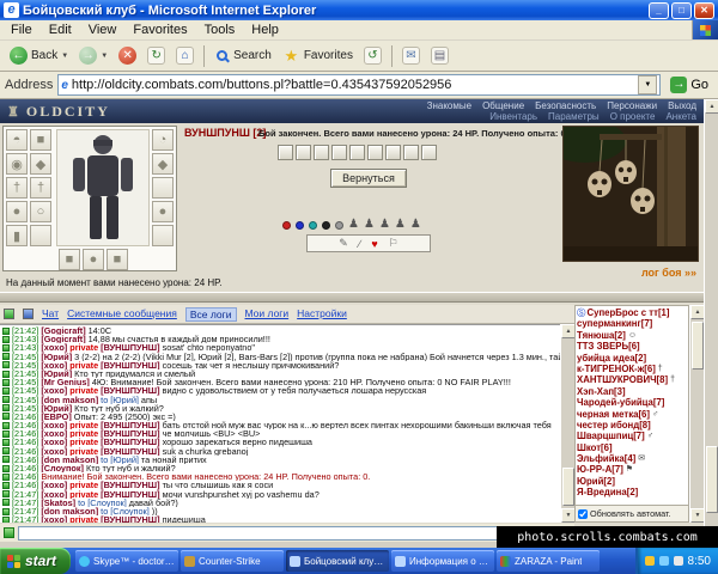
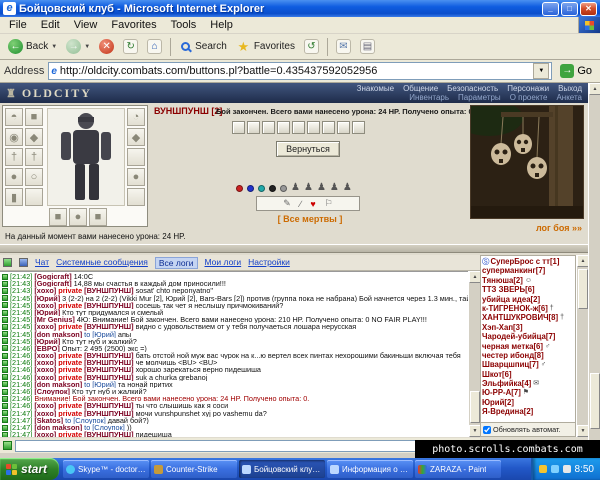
  e
  Бойцовский клуб - Microsoft Internet Explorer
  _
  □
  ✕
  File
  Edit
  View
  Favorites
  Tools
  Help
  ←
  Back
  →
  ✕
  ↻
  ⌂
  Search
  ★
  Favorites
  ↺
  ✉
  ▤
  Address
  e
  http://oldcity.combats.com/buttons.pl?battle=0.435437592052956
  →
  Go
  ♜
  OLDCITY
  Знакомые Общение Безопасность Персонажи Выход
  Инвентарь Параметры О проекте Анкета
  ◓
  ◉
  †
  ●
  ▮
  ■
  ◆
  †
  ○
  ◔
  ◆
  ●
  ■
  ●
  ■
  ВУНШПУНШ [2]
  Бой закончен. Всего вами нанесено урона: 24 HP. Получено опыта:
  Вернуться
  ♟
  ♟
  ♟
  ♟
  ♟
  ✎
  ∕
  ♥
  ⚐
+ [ Все мертвы ]
  лог боя »»
  На данный момент вами нанесено урона: 24 HP.
  Чат
  Системные сообщения
  Все логи
  Мои логи
  Настройки
  [21:42]
  [Gogicraft]
  14:0C
  [21:43]
  [Gogicraft]
  14,88 мы счастья в каждый дом приносили!!!
  [21:43]
  [xoxo]
  private
  [ВУНШПУНШ]
  sosat' chto neponyatno"
  [21:45]
  [Юрий]
  3 (2-2) на 2 (2-2) (Vikki Mur [2], Юрий [2], Bars-Bars [2]) против (группа пока не набрана) Бой начнется через 1.3 мин., та
  [21:45]
  [xoxo]
  private
  [ВУНШПУНШ]
  сосешь так чет я неслышу причмокиваний?
  [21:45]
  [Юрий]
  Кто тут придумался и смелый
  [21:45]
  [Mr Genius]
  4Ю: Внимание! Бой закончен. Всего вами нанесено урона: 210 HP. Получено опыта: 0 NO FAIR PLAY!!!
  [21:45]
  [xoxo]
  private
  [ВУНШПУНШ]
  видно с удовольствием от у тебя получаеться лошара нерусская
  [21:45]
  [don makson]
  to [Юрий]
  апы
  [21:45]
  [Юрий]
  Кто тут нуб и жалкий?
  [21:46]
  [ЕВРО]
  Опыт: 2 495 (2500) экс =)
  [21:46]
  [xoxo]
  private
  [ВУНШПУНШ]
  бать отстой ной муж вас чурок на к...ю вертел всех пинтах нехорошими бакиньши включая тебя
  [21:46]
  [xoxo]
  private
  [ВУНШПУНШ]
  че молчишь <BU> <BU>
  [21:46]
  [xoxo]
  private
  [ВУНШПУНШ]
  хорошо зарекаться верно пидешиша
  [21:46]
  [xoxo]
  private
  [ВУНШПУНШ]
  suk a churka grebanoj
  [21:46]
  [don makson]
  to [Юрий]
  та нонай притих
  [21:46]
  [Слоупок]
  Кто тут нуб и жалкий?
  [21:46]
  Внимание! Бой закончен. Всего вами нанесено урона: 24 HP. Получено опыта: 0.
  [21:46]
  [xoxo]
  private
  [ВУНШПУНШ]
  ты что слышишь как я соси
  [21:47]
  [xoxo]
  private
  [ВУНШПУНШ]
  мочи vunshpunshet xyj po vashemu da?
  [21:47]
  [Skatos]
  to [Слоупок]
  давай бой?)
  [21:47]
  [don makson]
  to [Слоупок]
  ))
  [21:47]
  [xoxo]
  private
  [ВУНШПУНШ]
  пидешиша
  Ⓢ
  СуперБрос с тт[1]
  суперманкинг[7]
  Тянюша[2]
  ТТЗ ЗВЕРЬ[6]
  убийца идеа[2]
  к-ТИГРЕНОК-ж[6]
  ХАНТШУКРОВИЧ[8]
  Хэп-Хап[3]
  Чародей-убийца[7]
  черная метка[6]
  честер ибонд[8]
  Шварцшпиц[7]
  Шкот[6]
  Эльфийка[4]
  Ю-РР-А[7]
  Юрий[2]
  Я-Вредина[2]
  Обновлять автомат.
  photo.scrolls.combats.com
  start
  Skype™ - doctoru1
  Counter-Strike
  Бойцовский клуб -
  Информация о BU
  ZARAZA - Paint
  8:50
